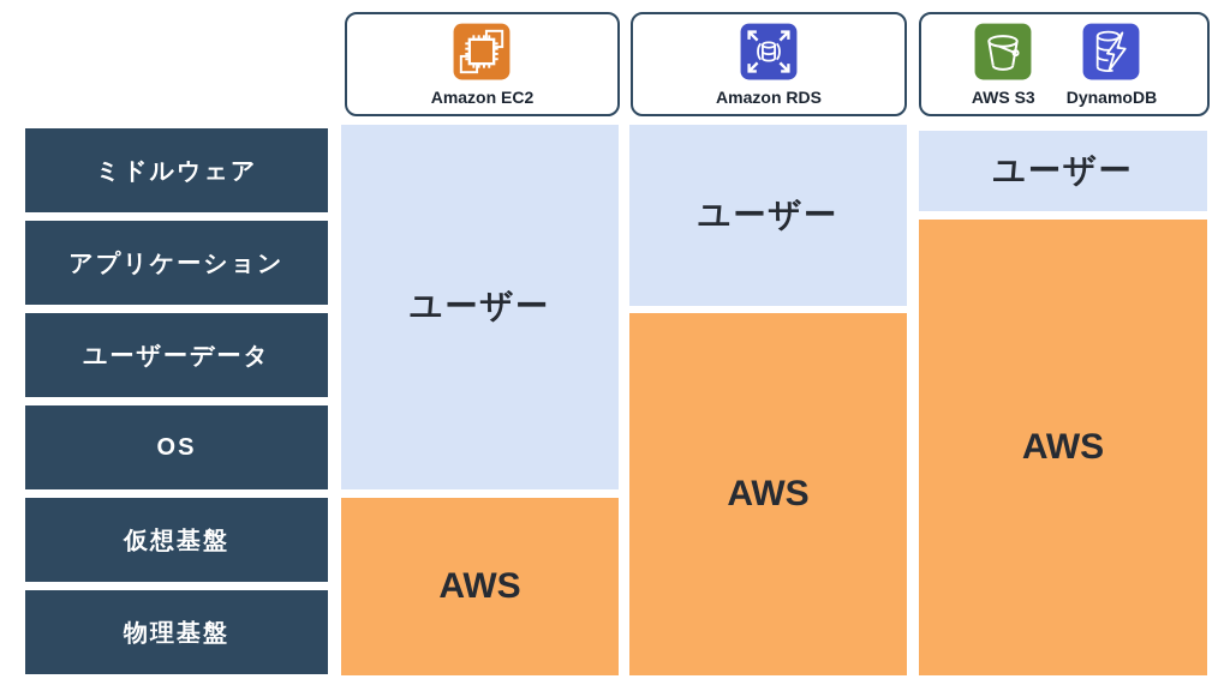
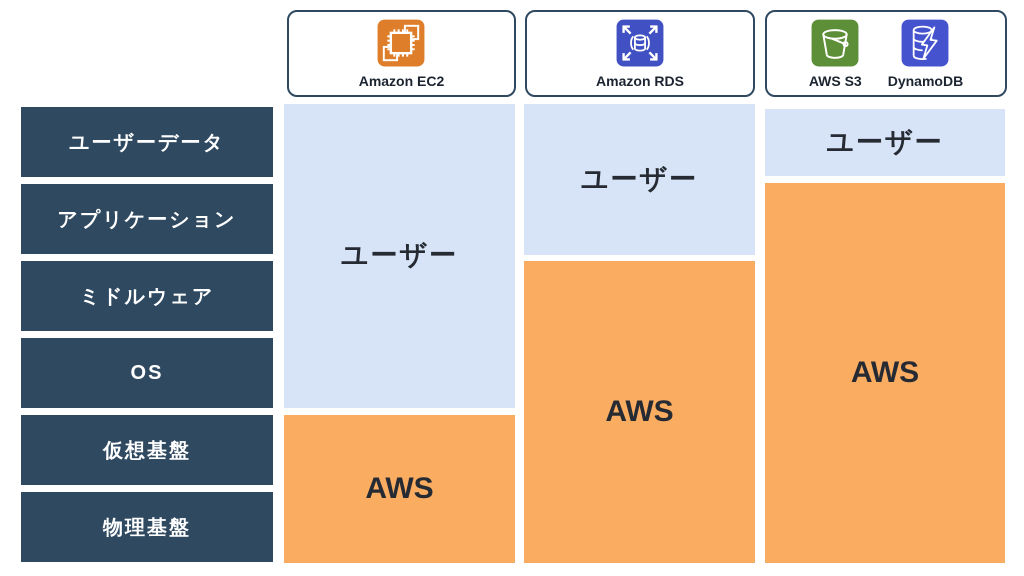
- ミドルウェア
+ ユーザーデータ
  アプリケーション
- ユーザーデータ
+ ミドルウェア
  OS
  仮想基盤
  物理基盤
  Amazon EC2
  Amazon RDS
  AWS S3
  DynamoDB
  ユーザー
  AWS
  ユーザー
  AWS
  ユーザー
  AWS
